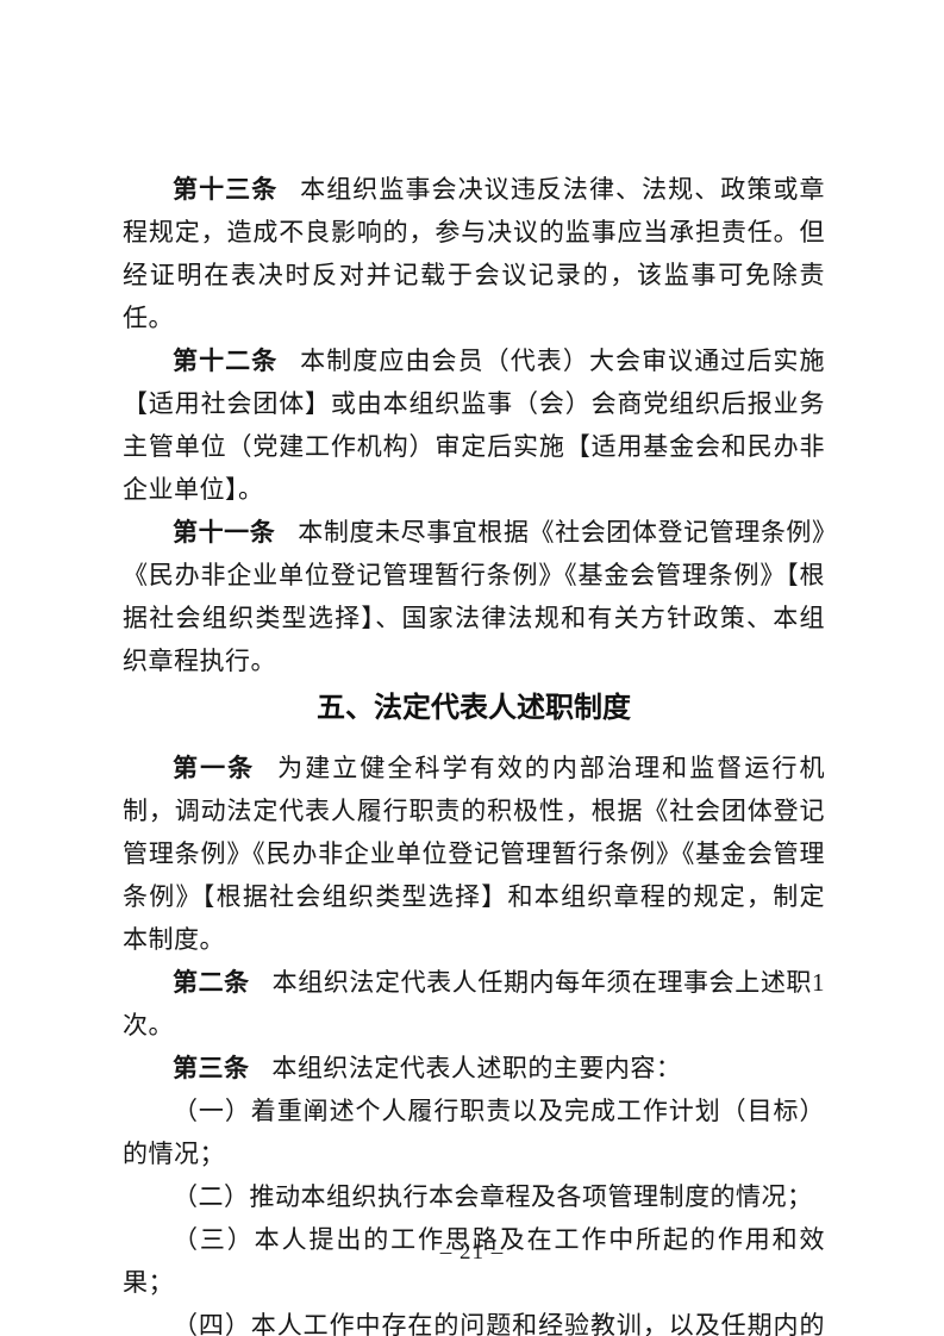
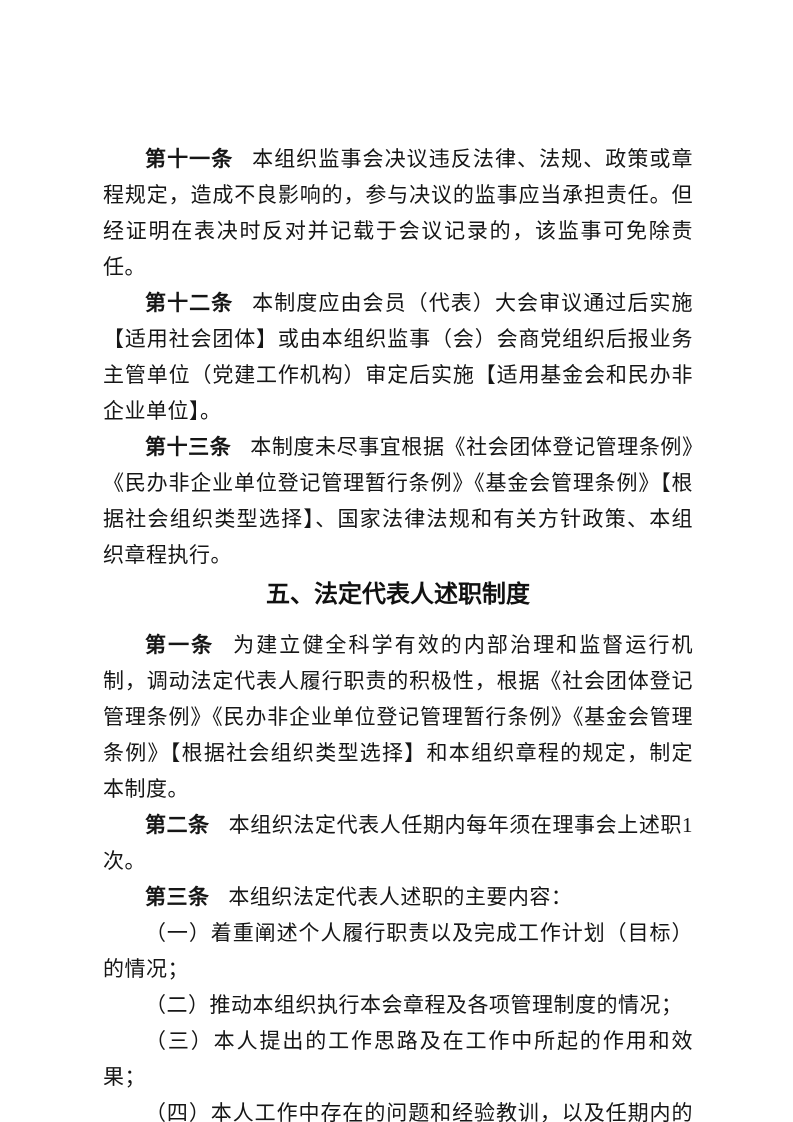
- 第十三条 本组织监事会决议违反法律、法规、政策或章程规定，造成不良影响的，参与决议的监事应当承担责任。但经证明在表决时反对并记载于会议记录的，该监事可免除责任。
+ 第十一条 本组织监事会决议违反法律、法规、政策或章程规定，造成不良影响的，参与决议的监事应当承担责任。但经证明在表决时反对并记载于会议记录的，该监事可免除责任。
  第十二条 本制度应由会员（代表）大会审议通过后实施【适用社会团体】或由本组织监事（会）会商党组织后报业务主管单位（党建工作机构）审定后实施【适用基金会和民办非企业单位】。
- 第十一条 本制度未尽事宜根据《社会团体登记管理条例》《民办非企业单位登记管理暂行条例》《基金会管理条例》【根据社会组织类型选择】、国家法律法规和有关方针政策、本组织章程执行。
+ 第十三条 本制度未尽事宜根据《社会团体登记管理条例》《民办非企业单位登记管理暂行条例》《基金会管理条例》【根据社会组织类型选择】、国家法律法规和有关方针政策、本组织章程执行。
  五、法定代表人述职制度
  第一条 为建立健全科学有效的内部治理和监督运行机制，调动法定代表人履行职责的积极性，根据《社会团体登记管理条例》《民办非企业单位登记管理暂行条例》《基金会管理条例》【根据社会组织类型选择】和本组织章程的规定，制定本制度。
  第二条 本组织法定代表人任期内每年须在理事会上述职1次。
  第三条 本组织法定代表人述职的主要内容：
  （一）着重阐述个人履行职责以及完成工作计划（目标）的情况；
  （二）推动本组织执行本会章程及各项管理制度的情况；
  （三）本人提出的工作思路及在工作中所起的作用和效果；
  （四）本人工作中存在的问题和经验教训，以及任期内的
- – 21 –
